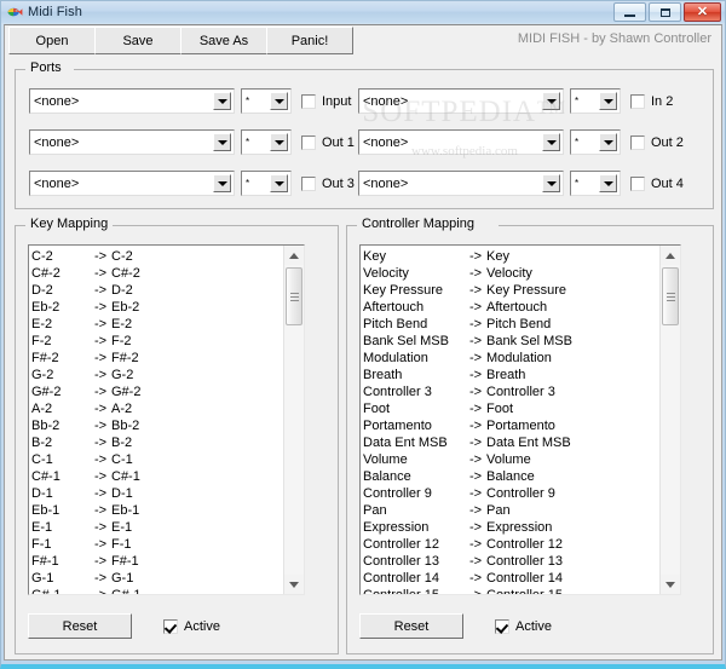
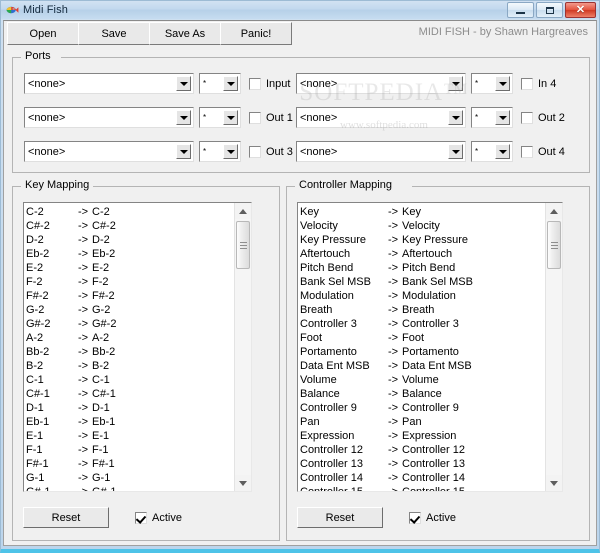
  Midi Fish
  ✕
  Open
  Save
  Save As
  Panic!
- MIDI FISH - by Shawn Controller
+ MIDI FISH - by Shawn Hargreaves
  SOFTPEDIA™
  www.softpedia.com
  Ports
  <none>
  *
  Input
  <none>
  *
- In 2
+ In 4
  <none>
  *
  Out 1
  <none>
  *
  Out 2
  <none>
  *
  Out 3
  <none>
  *
  Out 4
  Key Mapping
  C-2
  ->
  C-2
  C#-2
  ->
  C#-2
  D-2
  ->
  D-2
  Eb-2
  ->
  Eb-2
  E-2
  ->
  E-2
  F-2
  ->
  F-2
  F#-2
  ->
  F#-2
  G-2
  ->
  G-2
  G#-2
  ->
  G#-2
  A-2
  ->
  A-2
  Bb-2
  ->
  Bb-2
  B-2
  ->
  B-2
  C-1
  ->
  C-1
  C#-1
  ->
  C#-1
  D-1
  ->
  D-1
  Eb-1
  ->
  Eb-1
  E-1
  ->
  E-1
  F-1
  ->
  F-1
  F#-1
  ->
  F#-1
  G-1
  ->
  G-1
  Reset
  Active
  Controller Mapping
  Key
  ->
  Key
  Velocity
  ->
  Velocity
  Key Pressure
  ->
  Key Pressure
  Aftertouch
  ->
  Aftertouch
  Pitch Bend
  ->
  Pitch Bend
  Bank Sel MSB
  ->
  Bank Sel MSB
  Modulation
  ->
  Modulation
  Breath
  ->
  Breath
  Controller 3
  ->
  Controller 3
  Foot
  ->
  Foot
  Portamento
  ->
  Portamento
  Data Ent MSB
  ->
  Data Ent MSB
  Volume
  ->
  Volume
  Balance
  ->
  Balance
  Controller 9
  ->
  Controller 9
  Pan
  ->
  Pan
  Expression
  ->
  Expression
  Controller 12
  ->
  Controller 12
  Controller 13
  ->
  Controller 13
  Controller 14
  ->
  Controller 14
  Reset
  Active
